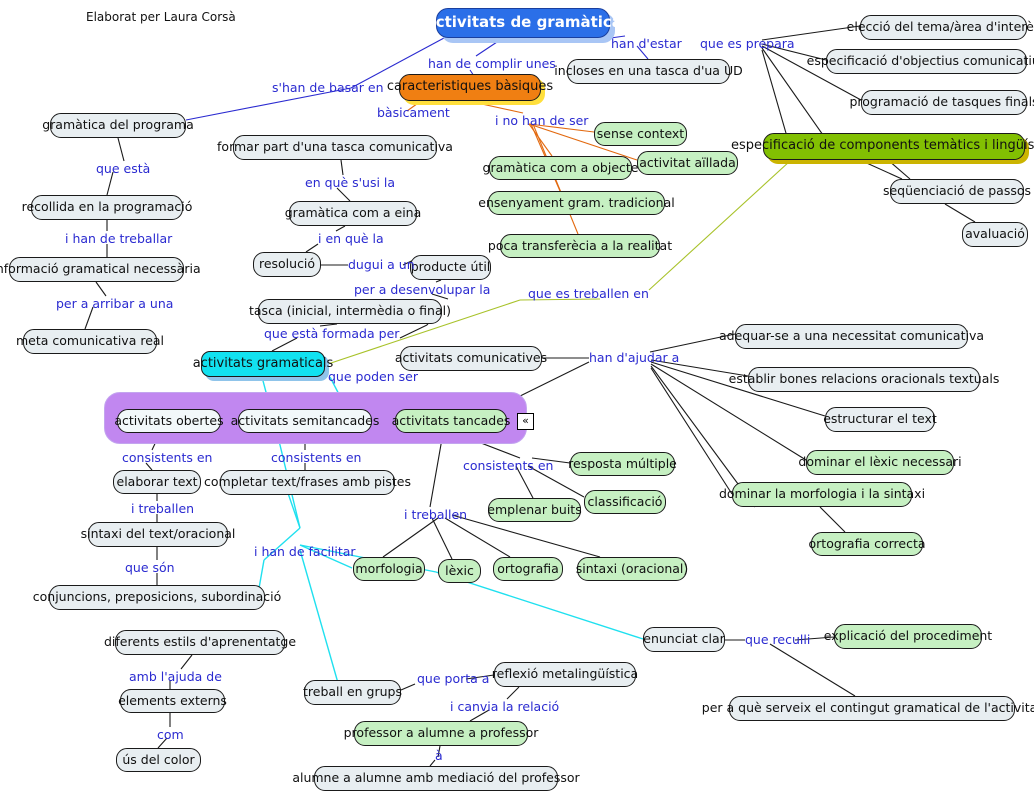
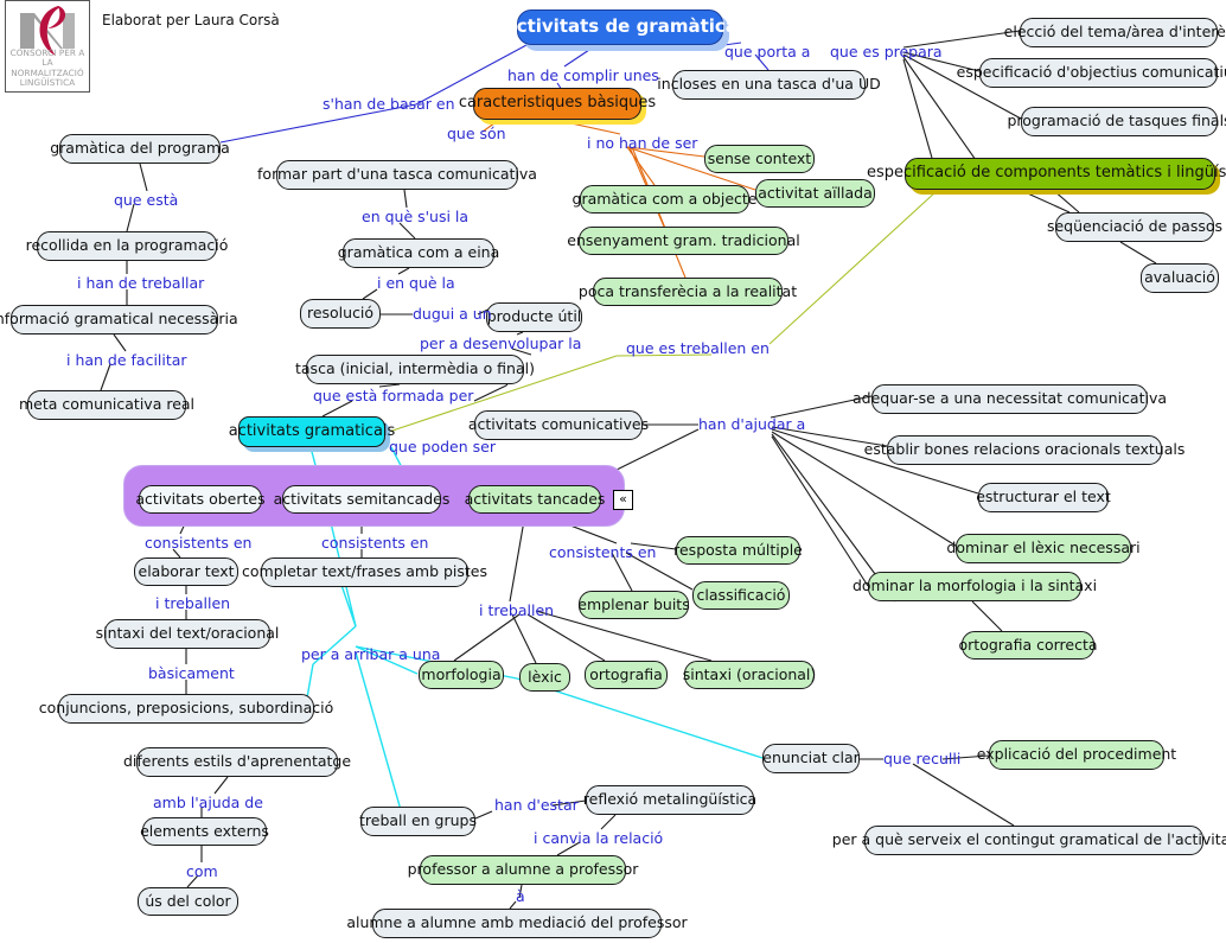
+ CONSORCI PER A
+ LA NORMALITZACIÓ
+ LINGÜÍSTICA
  Elaborat per Laura Corsà
  «
  Activitats de gramàtica
  caracteristiques bàsiques
  incloses en una tasca d'ua UD
  gramàtica del programa
  recollida en la programació
  formació gramatical necessària
  meta comunicativa real
  formar part d'una tasca comunicativa
  gramàtica com a eina
  resolució
  producte útil
  tasca (inicial, intermèdia o final)
  activitats gramaticals
  activitats comunicatives
  sense context
  activitat aïllada
  gramàtica com a objecte
  ensenyament gram. tradicional
  poca transferècia a la realitat
  elecció del tema/àrea d'interè
  especificació d'objectius comunicati
  programació de tasques final
  especificació de components temàtics i lingüís
  seqüenciació de passos
  avaluació
  adequar-se a una necessitat comunicativa
  establir bones relacions oracionals textuals
  estructurar el text
  dominar el lèxic necessari
  dominar la morfologia i la sintaxi
  ortografia correcta
  activitats obertes
  activitats semitancades
  activitats tancades
  elaborar text
  completar text/frases amb pistes
  sintaxi del text/oracional
  conjuncions, preposicions, subordinació
  diferents estils d'aprenentatge
  elements externs
  ús del color
  resposta múltiple
  classificació
  emplenar buits
  morfologia
  lèxic
  ortografia
  sintaxi (oracional)
  treball en grups
  reflexió metalingüística
  professor a alumne a professor
  alumne a alumne amb mediació del professor
  enunciat clar
  explicació del procediment
  per a què serveix el contingut gramatical de l'activita
  s'han de basar en
  han de complir unes
- han d'estar
+ que porta a
  que es prepara
- bàsicament
+ que són
  i no han de ser
  que està
  i han de treballar
- per a arribar a una
+ i han de facilitar
  en què s'usi la
  i en què la
  dugui a un
  per a desenvolupar la
  que està formada per
  que poden ser
  que es treballen en
  han d'ajudar a
  consistents en
  consistents en
  consistents en
  i treballen
- que són
+ bàsicament
  i treballen
- i han de facilitar
+ per a arribar a una
  amb l'ajuda de
  com
- que porta a
+ han d'estar
  i canvia la relació
  à
  que reculli
